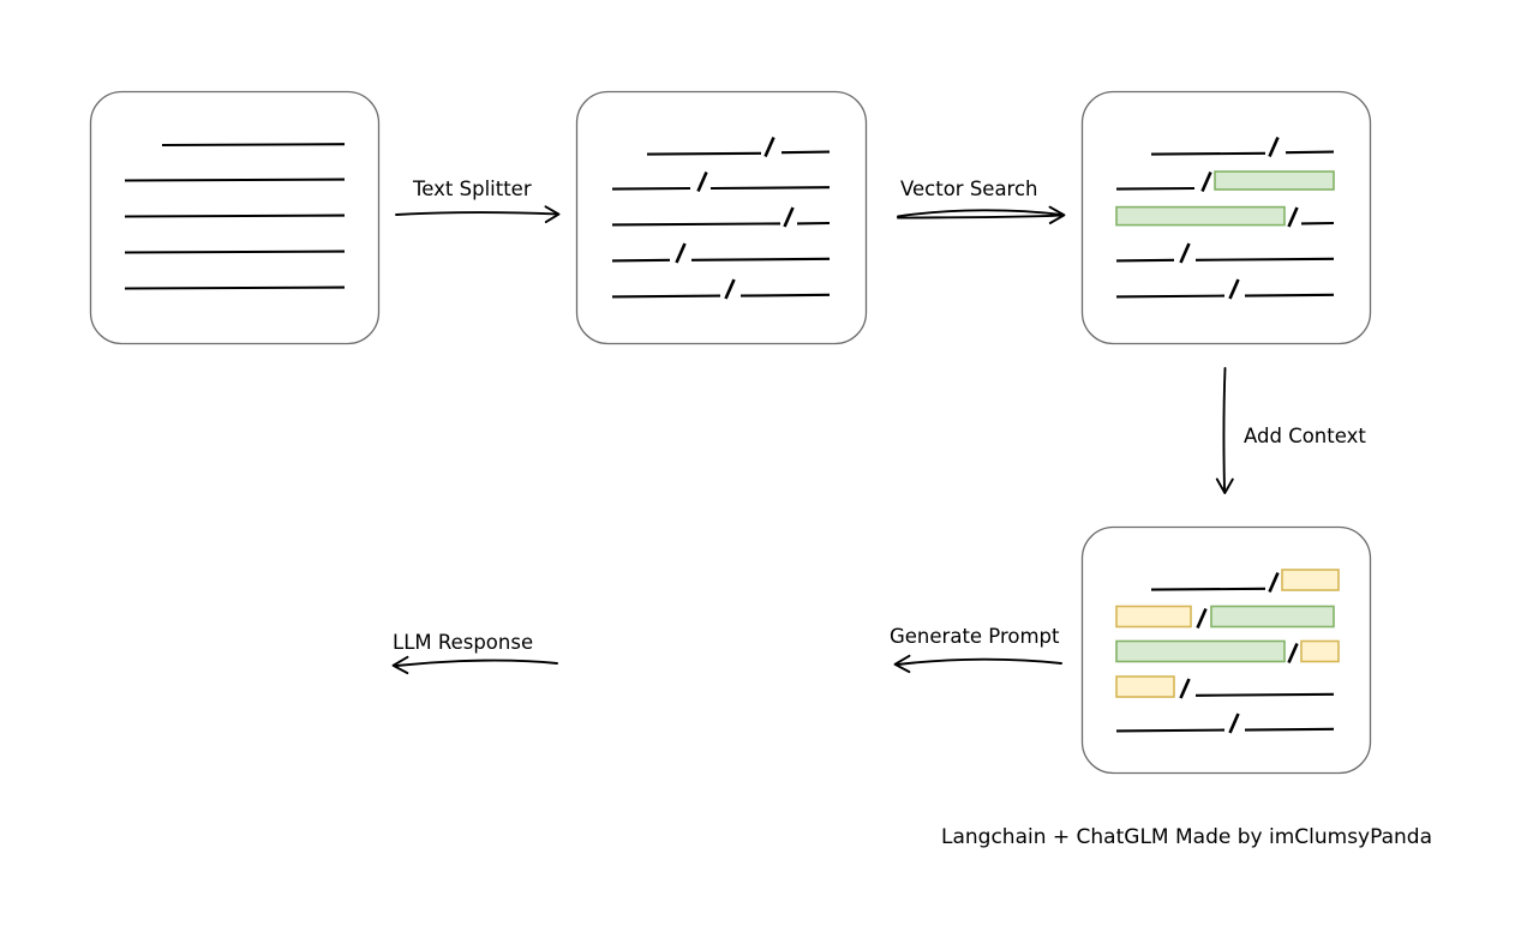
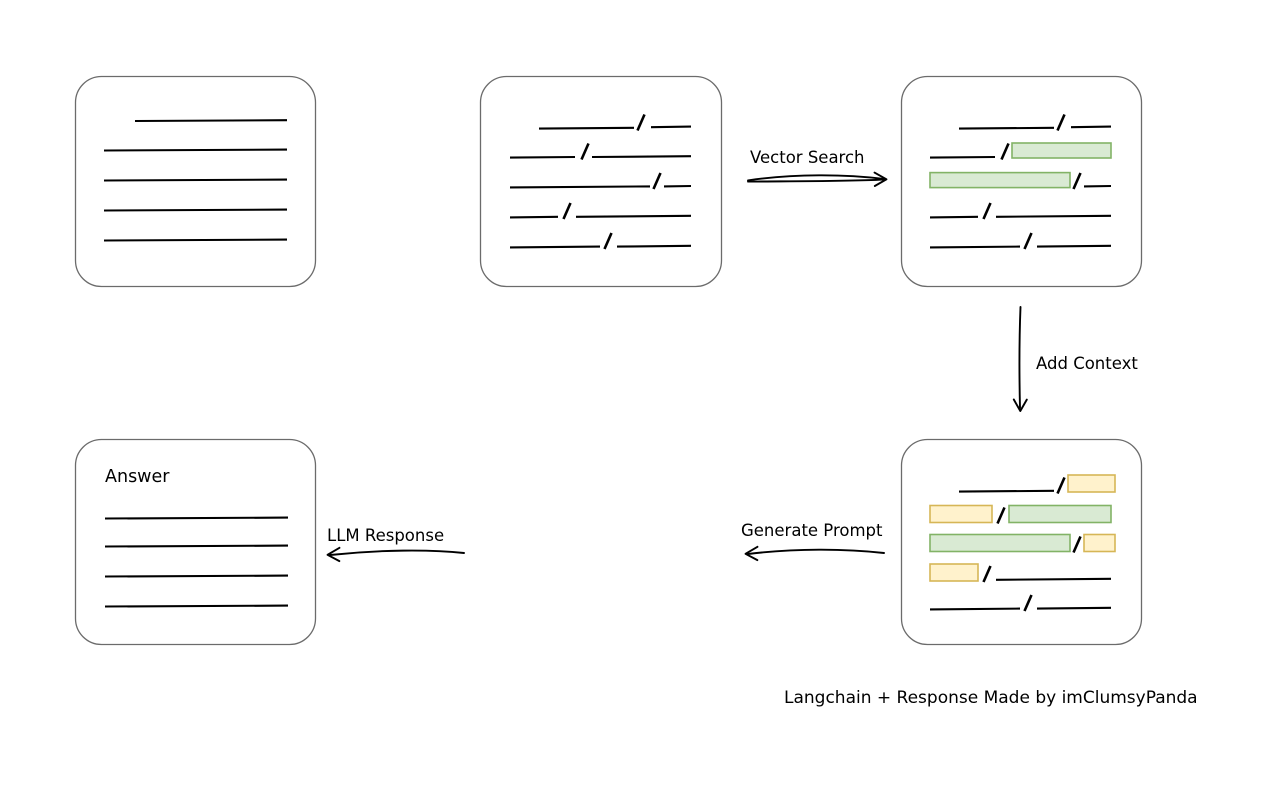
- Text Splitter
  Vector Search
  Add Context
  Generate Prompt
  LLM Response
+ Answer
- Langchain + ChatGLM Made by imClumsyPanda
+ Langchain + Response Made by imClumsyPanda
